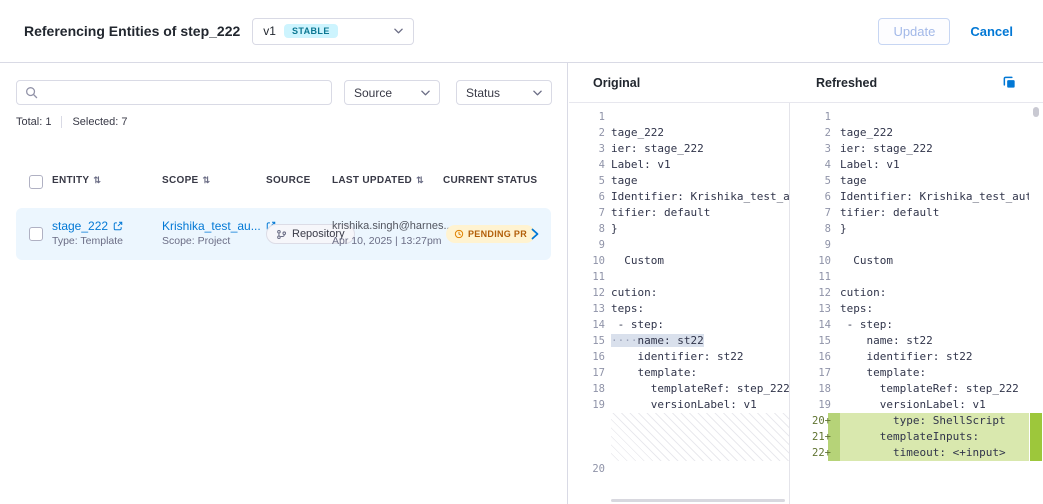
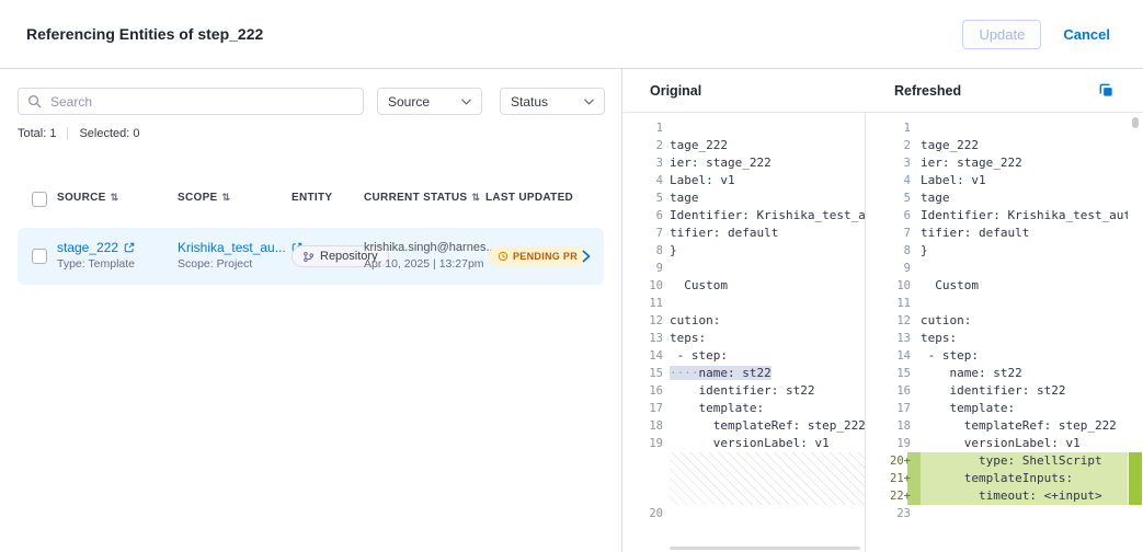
  Referencing Entities of step_222
- v1
- STABLE
  Update
  Cancel
+ Search
  Source
  Status
  Total: 1
- Selected: 7
+ Selected: 0
- ENTITY
+ SOURCE
  ⇅
  SCOPE
  ⇅
- SOURCE
+ ENTITY
- LAST UPDATED
+ CURRENT STATUS
  ⇅
- CURRENT STATUS
+ LAST UPDATED
  stage_222
  Type: Template
  Krishika_test_au...
  Scope: Project
  Repository
  krishika.singh@harnes..
  Apr 10, 2025 | 13:27pm
  PENDING PR
  Original
  Refreshed
  1
  2
  tage_222
  3
  ier: stage_222
  4
  Label: v1
  5
  tage
  6
  Identifier: Krishika_test_a
  7
  tifier: default
  8
  }
  9
  10
  Custom
  11
  12
  cution:
  13
  teps:
  14
  - step:
  15
  ····name: st22
  16
  identifier: st22
  17
  template:
  18
  templateRef: step_222
  19
  versionLabel: v1
  20
  1
  2
  tage_222
  3
  ier: stage_222
  4
  Label: v1
  5
  tage
  6
  Identifier: Krishika_test_aut
  7
  tifier: default
  8
  }
  9
  10
  Custom
  11
  12
  cution:
  13
  teps:
  14
  - step:
  15
  name: st22
  16
  identifier: st22
  17
  template:
  18
  templateRef: step_222
  19
  versionLabel: v1
  20+
  type: ShellScript
  21+
  templateInputs:
  22+
  timeout: <+input>
+ 23
